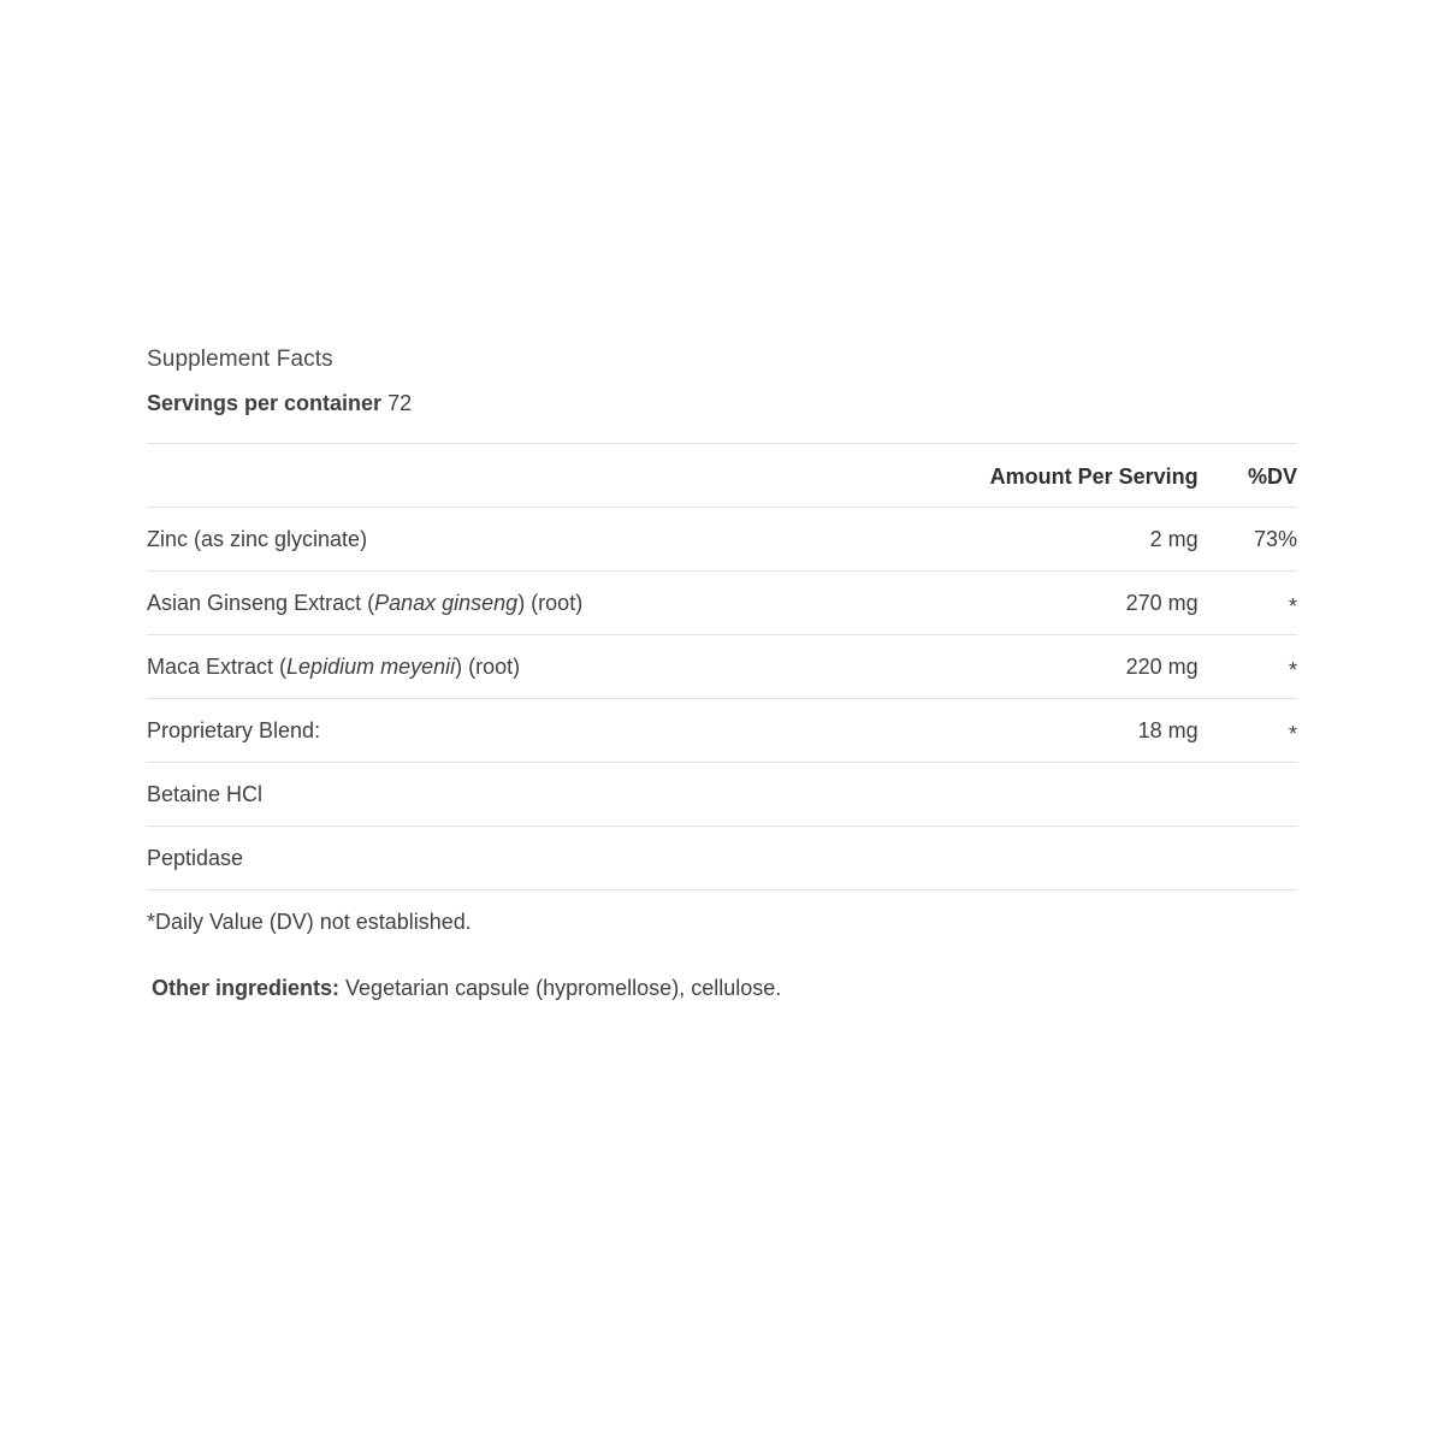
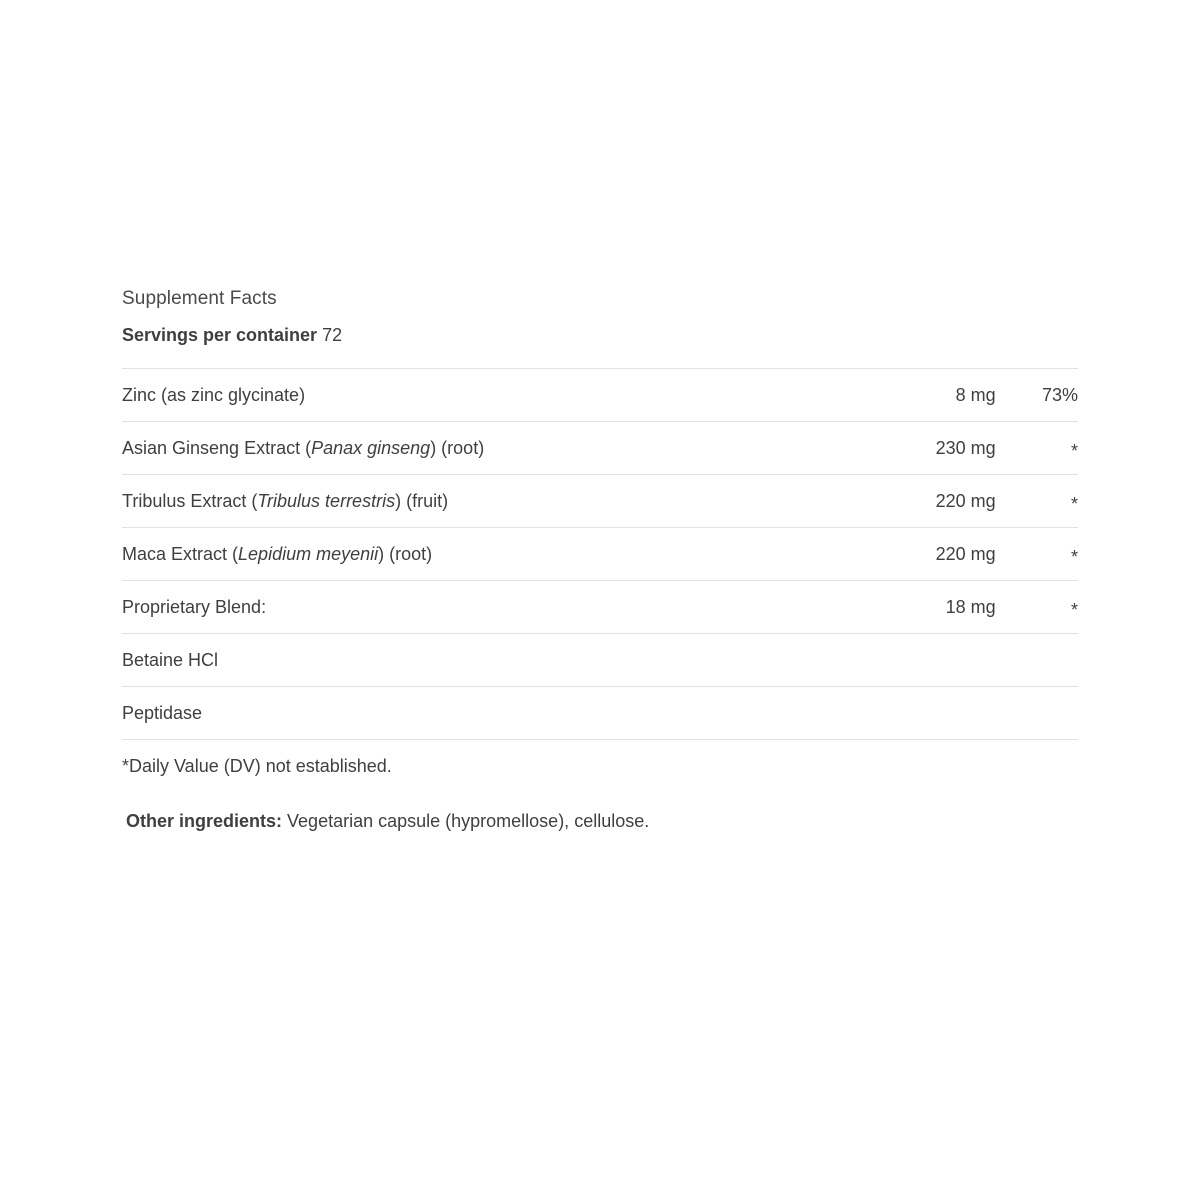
  Supplement Facts
  Servings per container 72
- 	Amount Per Serving	%DV
- Zinc (as zinc glycinate)	2 mg	73%
+ Zinc (as zinc glycinate)	8 mg	73%
- Asian Ginseng Extract (Panax ginseng) (root)	270 mg	*
+ Asian Ginseng Extract (Panax ginseng) (root)	230 mg	*
+ Tribulus Extract (Tribulus terrestris) (fruit)	220 mg	*
  Maca Extract (Lepidium meyenii) (root)	220 mg	*
  Proprietary Blend:	18 mg	*
  Betaine HCl
  Peptidase
  *Daily Value (DV) not established.
  Other ingredients: Vegetarian capsule (hypromellose), cellulose.
